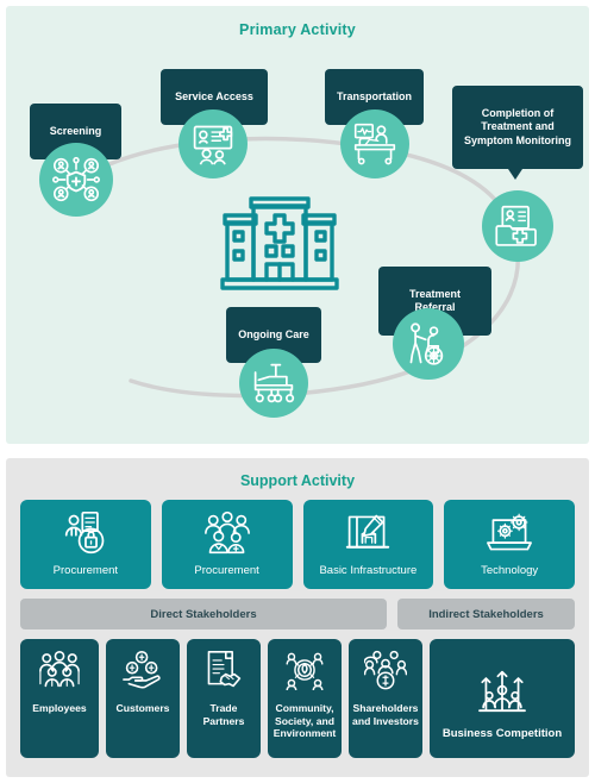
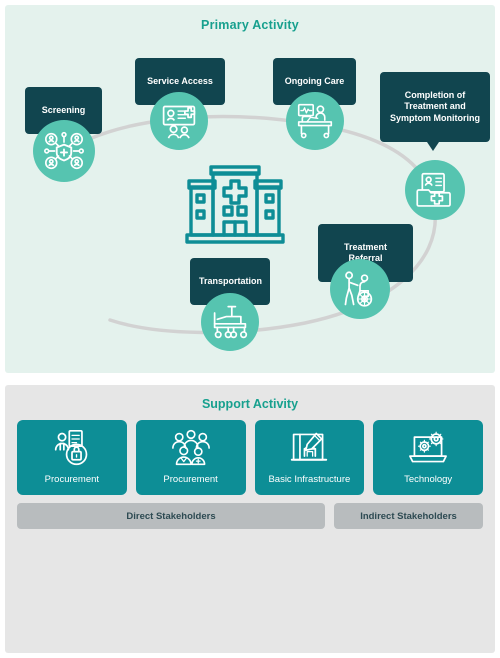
  Primary Activity
  Screening
  Service Access
- Transportation
+ Ongoing Care
  Completion of
  Treatment and
  Symptom Monitoring
  Treatment Referral
- Ongoing Care
+ Transportation
  Support Activity
  Procurement
  Procurement
  Basic Infrastructure
  Technology
  Direct Stakeholders
  Indirect Stakeholders
- Employees
- Customers
- Trade Partners
- Community, Society, and Environment
- Shareholders and Investors
- Business Competition
